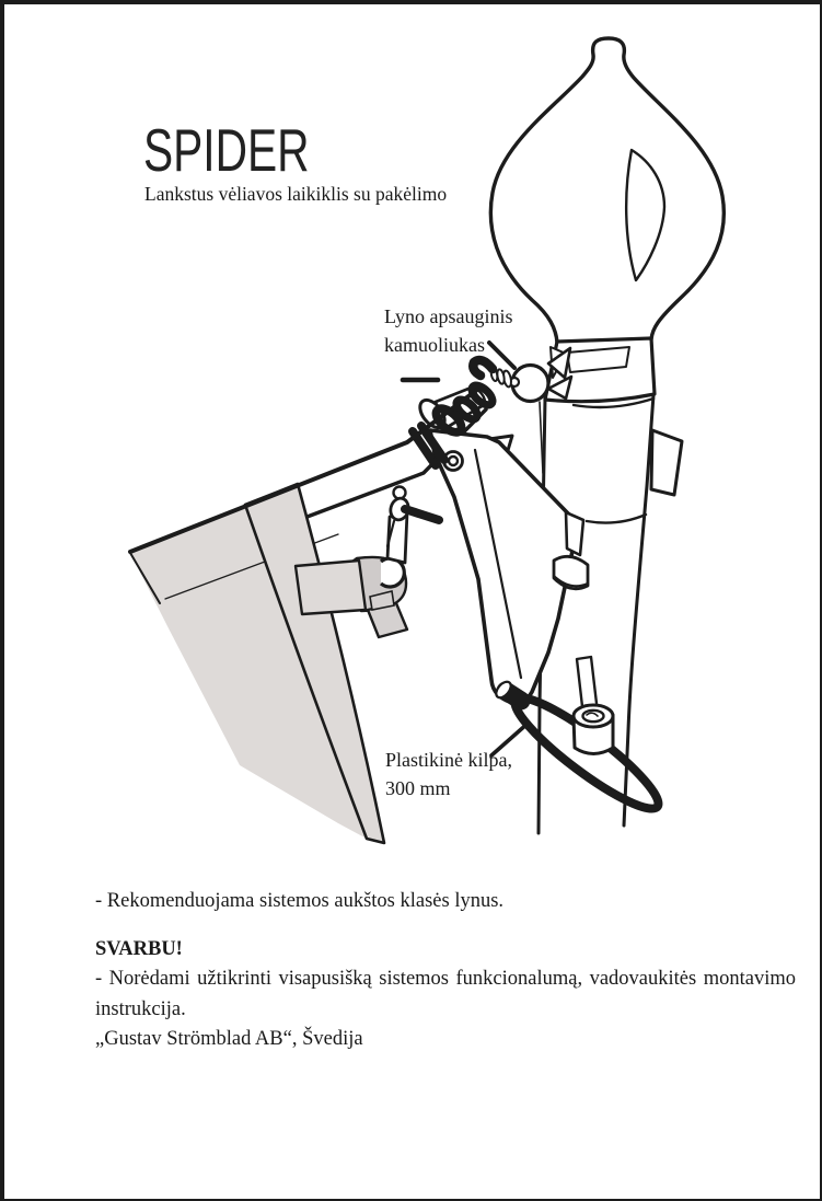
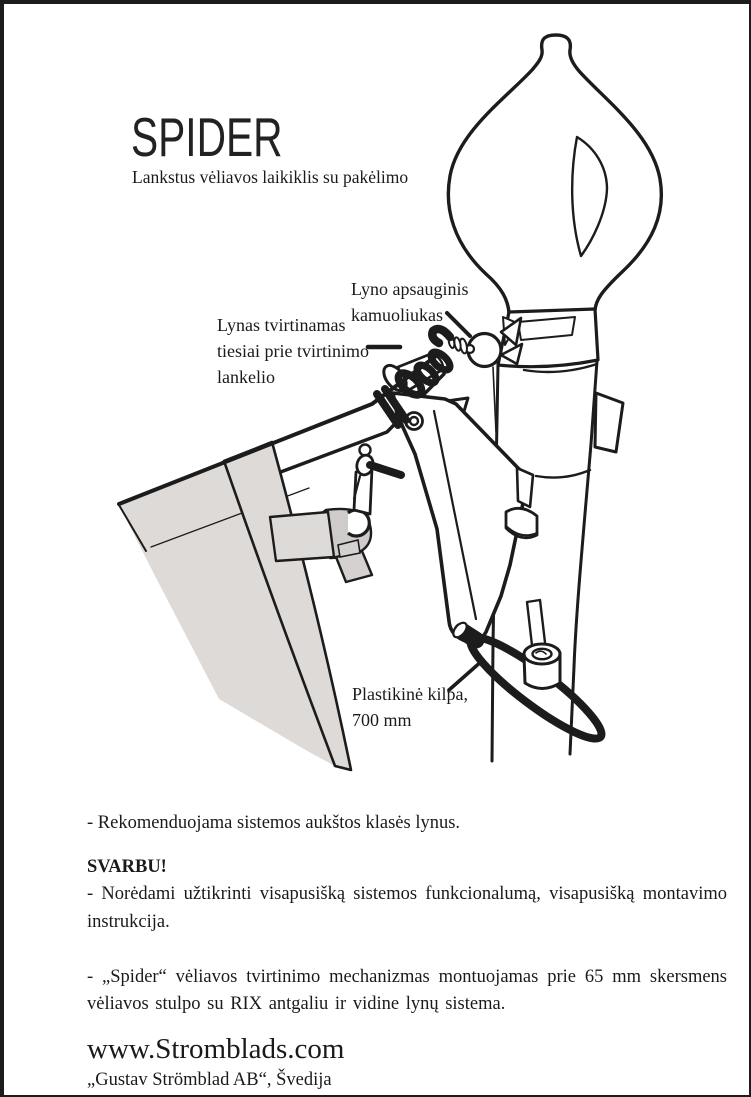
  SPIDER
  Lankstus vėliavos laikiklis su pakėlimo
  Lyno apsauginis
  kamuoliukas
+ Lynas tvirtinamas
+ tiesiai prie tvirtinimo
+ lankelio
  Plastikinė kilpa,
- 300 mm
+ 700 mm
  - Rekomenduojama sistemos aukštos klasės lynus.
  SVARBU!
- - Norėdami užtikrinti visapusišką sistemos funkcionalumą, vadovaukitės montavimo instrukcija.
+ - Norėdami užtikrinti visapusišką sistemos funkcionalumą, visapusišką montavimo instrukcija.
+ - „Spider“ vėliavos tvirtinimo mechanizmas montuojamas prie 65 mm skersmens vėliavos stulpo su RIX antgaliu ir vidine lynų sistema.
+ www.Stromblads.com
  „Gustav Strömblad AB“, Švedija
